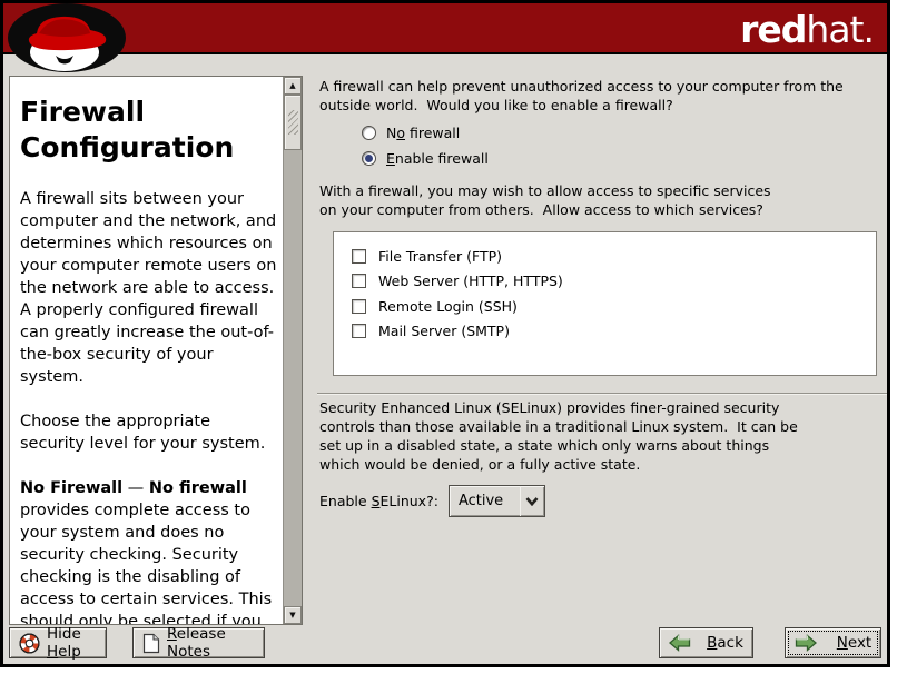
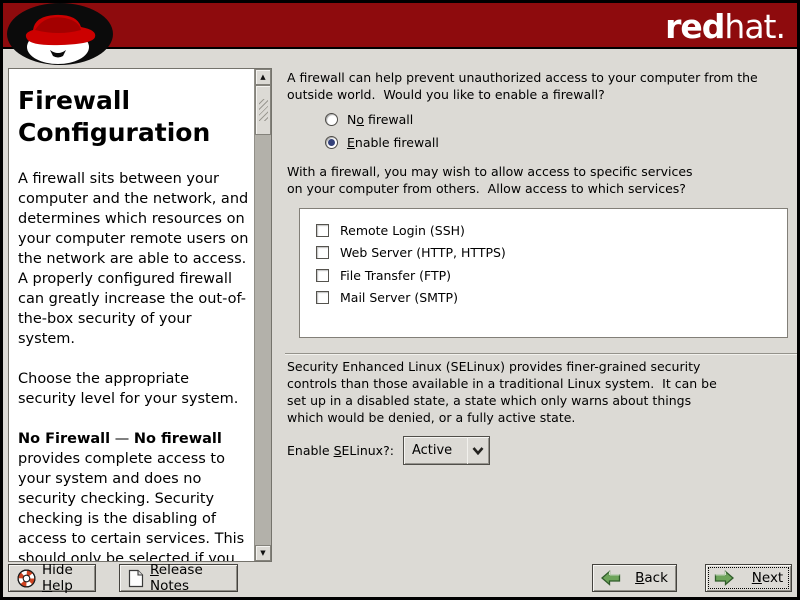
  redhat.
  Firewall
  Configuration
  A firewall sits between your
  computer and the network, and
  determines which resources on
  your computer remote users on
  the network are able to access.
  A properly configured firewall
  can greatly increase the out-of-
  the-box security of your system.
  Choose the appropriate
  security level for your system.
  No Firewall — No firewall
  provides complete access to
  your system and does no
  security checking. Security
  checking is the disabling of
  access to certain services. This
  should only be selected if you
  ▲
  ▼
  A firewall can help prevent unauthorized access to your computer from the
  outside world. Would you like to enable a firewall?
  No firewall
  Enable firewall
  With a firewall, you may wish to allow access to specific services
  on your computer from others. Allow access to which services?
- File Transfer (FTP)
+ Remote Login (SSH)
  Web Server (HTTP, HTTPS)
- Remote Login (SSH)
+ File Transfer (FTP)
  Mail Server (SMTP)
  Security Enhanced Linux (SELinux) provides finer-grained security
  controls than those available in a traditional Linux system. It can be
  set up in a disabled state, a state which only warns about things
  which would be denied, or a fully active state.
  Enable SELinux?:
  Active
  Hide Help
  Release Notes
  Back
  Next
